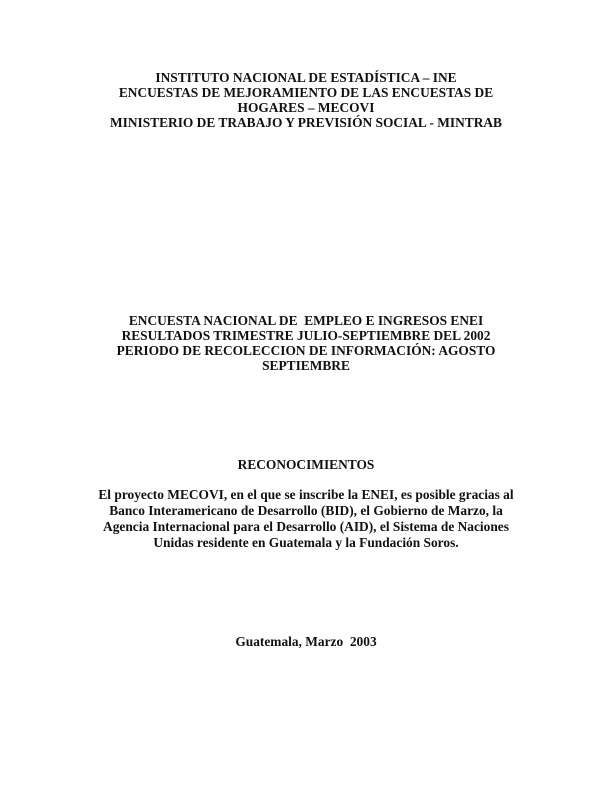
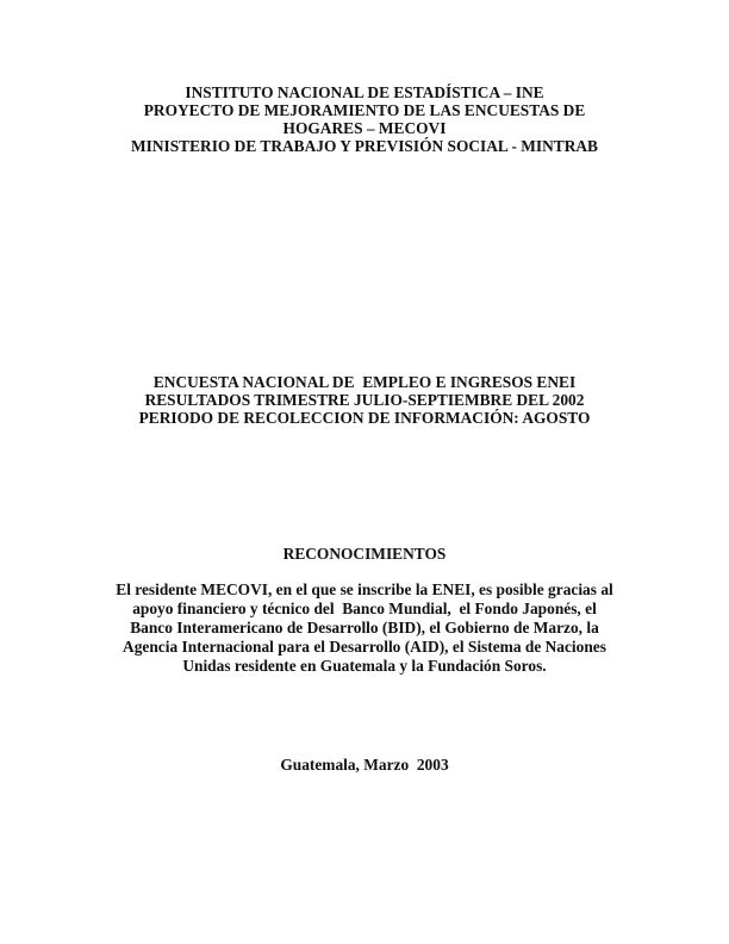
  INSTITUTO NACIONAL DE ESTADÍSTICA – INE
- ENCUESTAS DE MEJORAMIENTO DE LAS ENCUESTAS DE
+ PROYECTO DE MEJORAMIENTO DE LAS ENCUESTAS DE
  HOGARES – MECOVI
  MINISTERIO DE TRABAJO Y PREVISIÓN SOCIAL - MINTRAB
  ENCUESTA NACIONAL DE EMPLEO E INGRESOS ENEI
  RESULTADOS TRIMESTRE JULIO-SEPTIEMBRE DEL 2002
  PERIODO DE RECOLECCION DE INFORMACIÓN: AGOSTO
- SEPTIEMBRE
  RECONOCIMIENTOS
- El proyecto MECOVI, en el que se inscribe la ENEI, es posible gracias al
+ El residente MECOVI, en el que se inscribe la ENEI, es posible gracias al
+ apoyo financiero y técnico del Banco Mundial, el Fondo Japonés, el
  Banco Interamericano de Desarrollo (BID), el Gobierno de Marzo, la
  Agencia Internacional para el Desarrollo (AID), el Sistema de Naciones
  Unidas residente en Guatemala y la Fundación Soros.
  Guatemala, Marzo 2003
